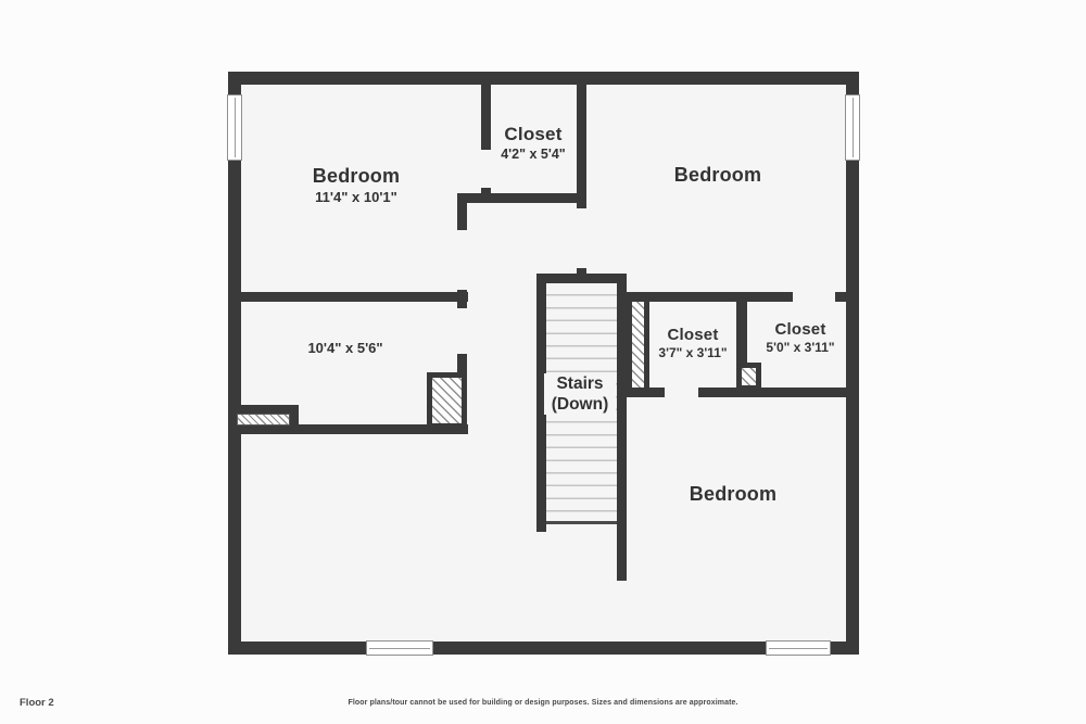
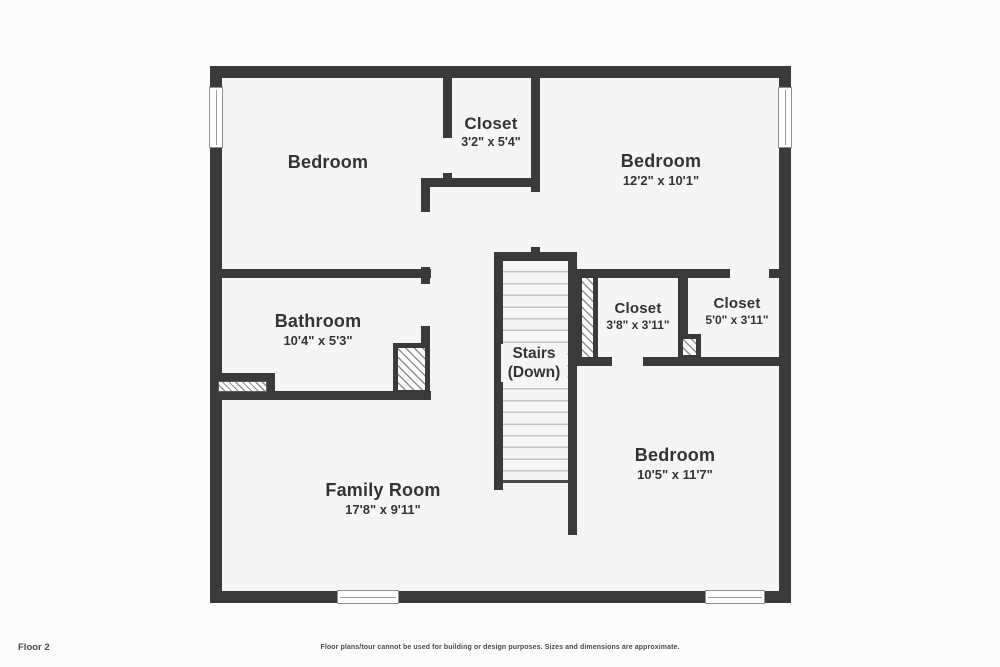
  Bedroom
- 11'4" x 10'1"
  Closet
- 4'2" x 5'4"
+ 3'2" x 5'4"
  Bedroom
+ 12'2" x 10'1"
+ Bathroom
- 10'4" x 5'6"
+ 10'4" x 5'3"
  Stairs
  (Down)
  Closet
- 3'7" x 3'11"
+ 3'8" x 3'11"
  Closet
  5'0" x 3'11"
  Bedroom
+ 10'5" x 11'7"
+ Family Room
+ 17'8" x 9'11"
  Floor 2
